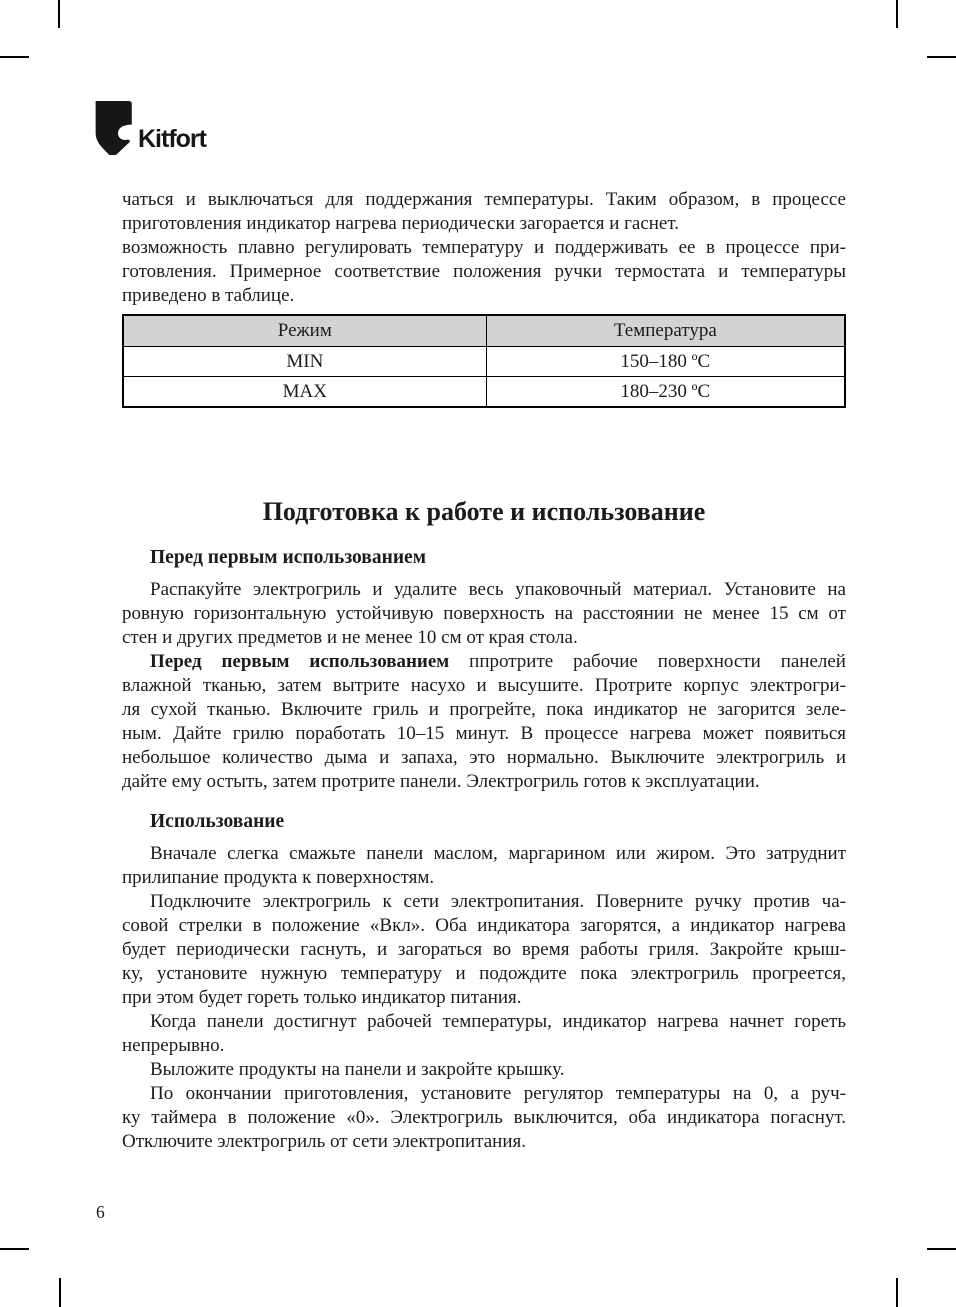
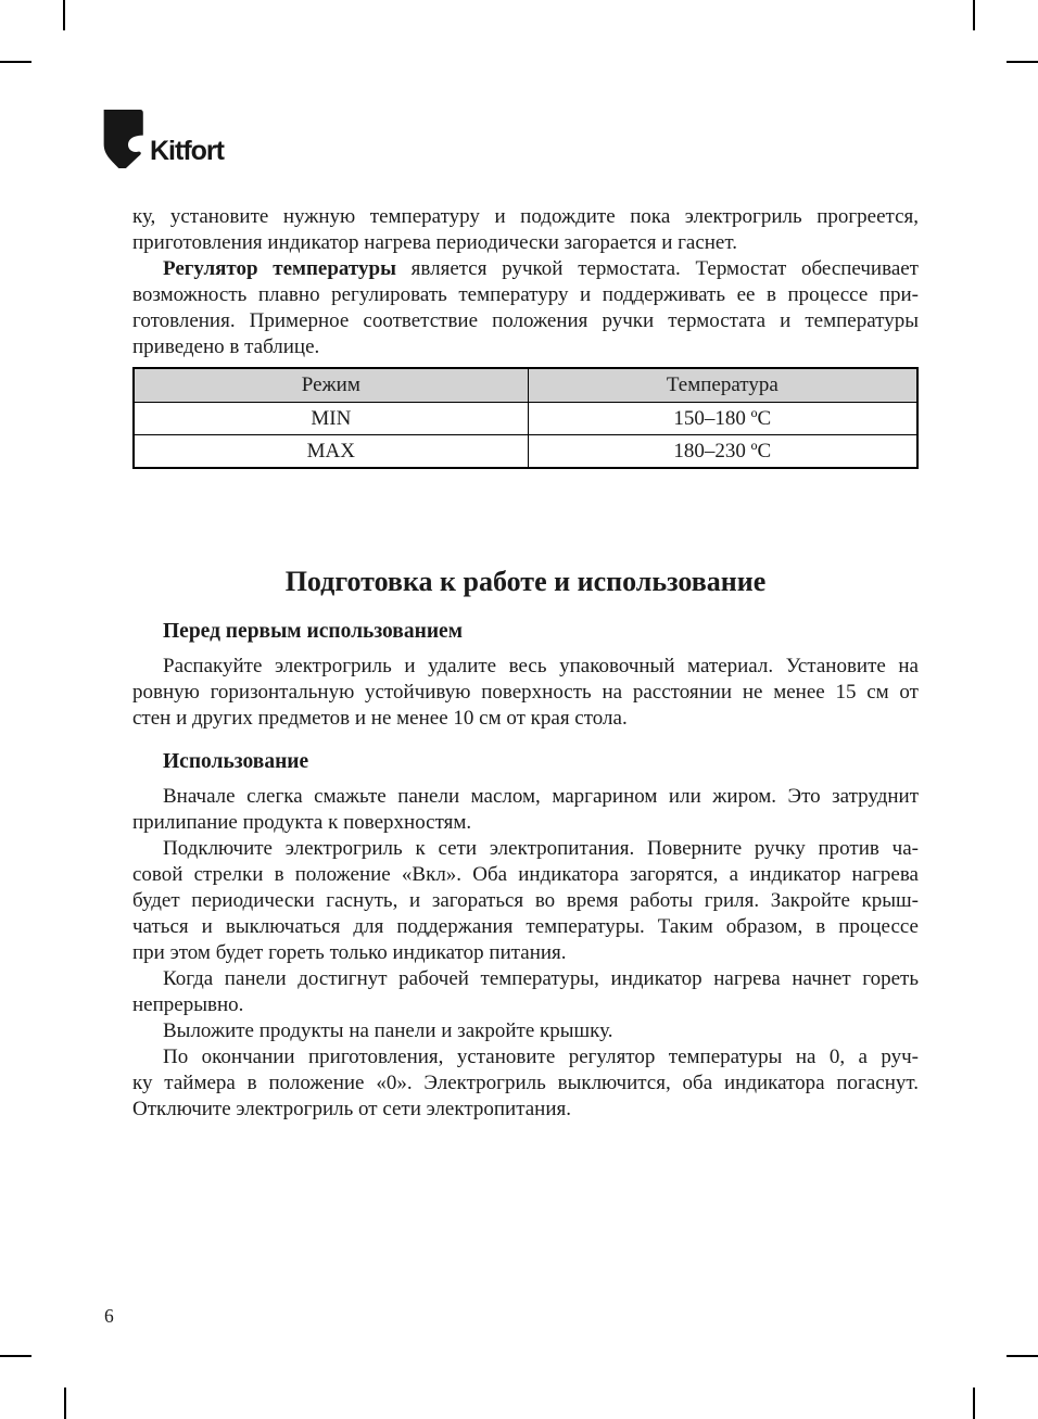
  Kitfort
- чаться и выключаться для поддержания температуры. Таким образом, в процессе
+ ку, установите нужную температуру и подождите пока электрогриль прогреется,
  приготовления индикатор нагрева периодически загорается и гаснет.
+ Регулятор температуры является ручкой термостата. Термостат обеспечивает
  возможность плавно регулировать температуру и поддерживать ее в процессе при-
  готовления. Примерное соответствие положения ручки термостата и температуры
  приведено в таблице.
  Режим	Температура
  MIN	150–180 ºС
  MAX	180–230 ºС
  Подготовка к работе и использование
  Перед первым использованием
  Распакуйте электрогриль и удалите весь упаковочный материал. Установите на
  ровную горизонтальную устойчивую поверхность на расстоянии не менее 15 см от
  стен и других предметов и не менее 10 см от края стола.
- Перед первым использованием ппротрите рабочие поверхности панелей
- влажной тканью, затем вытрите насухо и высушите. Протрите корпус электрогри-
- ля сухой тканью. Включите гриль и прогрейте, пока индикатор не загорится зеле-
- ным. Дайте грилю поработать 10–15 минут. В процессе нагрева может появиться
- небольшое количество дыма и запаха, это нормально. Выключите электрогриль и
- дайте ему остыть, затем протрите панели. Электрогриль готов к эксплуатации.
  Использование
  Вначале слегка смажьте панели маслом, маргарином или жиром. Это затруднит
  прилипание продукта к поверхностям.
  Подключите электрогриль к сети электропитания. Поверните ручку против ча-
  совой стрелки в положение «Вкл». Оба индикатора загорятся, а индикатор нагрева
  будет периодически гаснуть, и загораться во время работы гриля. Закройте крыш-
- ку, установите нужную температуру и подождите пока электрогриль прогреется,
+ чаться и выключаться для поддержания температуры. Таким образом, в процессе
  при этом будет гореть только индикатор питания.
  Когда панели достигнут рабочей температуры, индикатор нагрева начнет гореть
  непрерывно.
  Выложите продукты на панели и закройте крышку.
  По окончании приготовления, установите регулятор температуры на 0, а руч-
  ку таймера в положение «0». Электрогриль выключится, оба индикатора погаснут.
  Отключите электрогриль от сети электропитания.
  6
